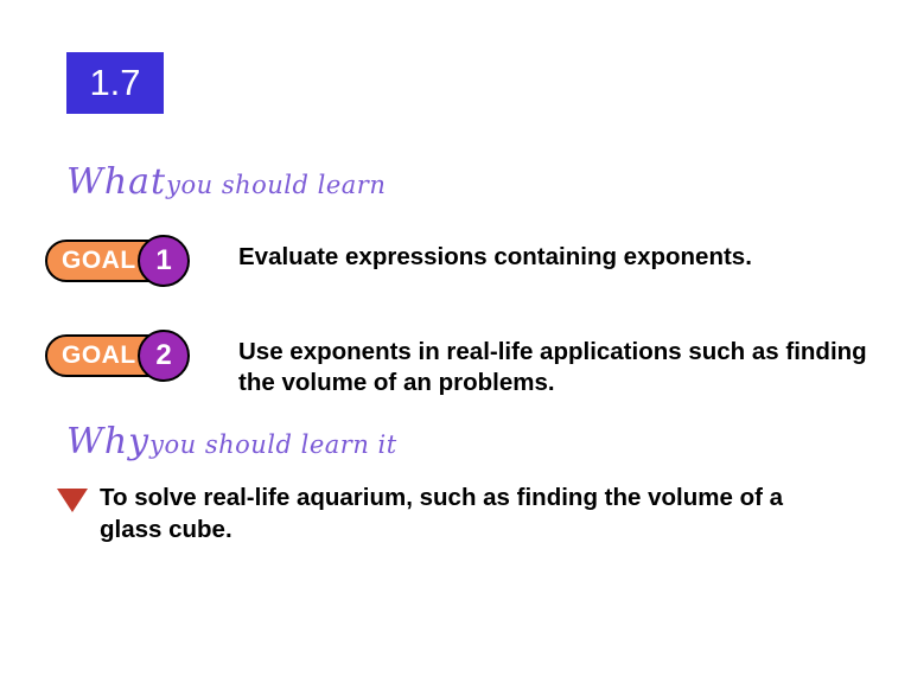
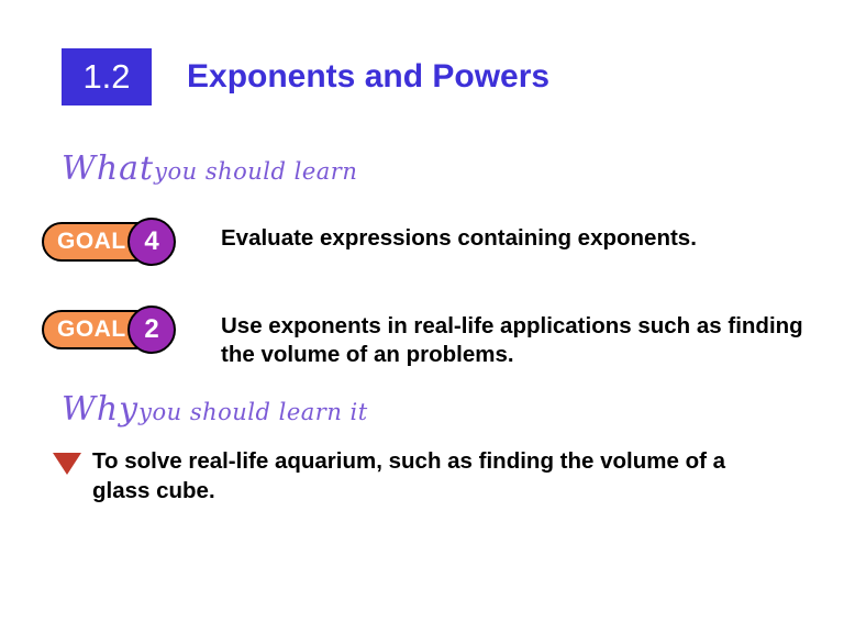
- 1.7
+ 1.2
+ Exponents and Powers
  Whatyou should learn
  GOAL
- 1
+ 4
  Evaluate expressions containing exponents.
  GOAL
  2
  Use exponents in real-life applications such as finding the volume of an problems.
  Whyyou should learn it
  To solve real-life aquarium, such as finding the volume of a glass cube.
